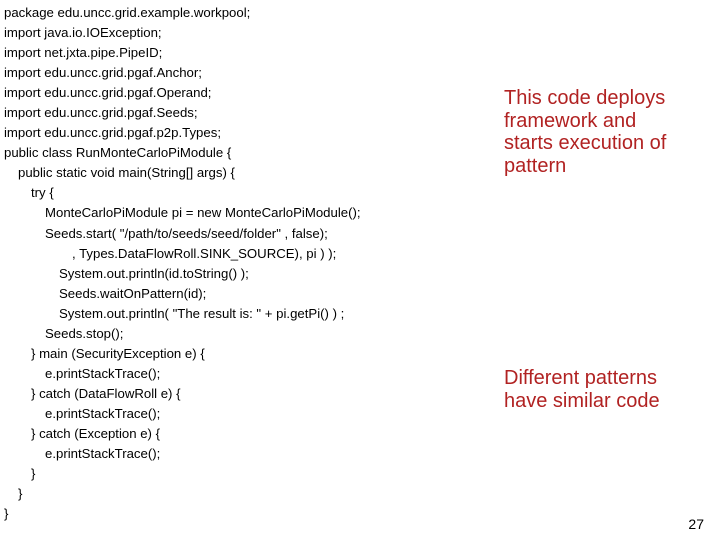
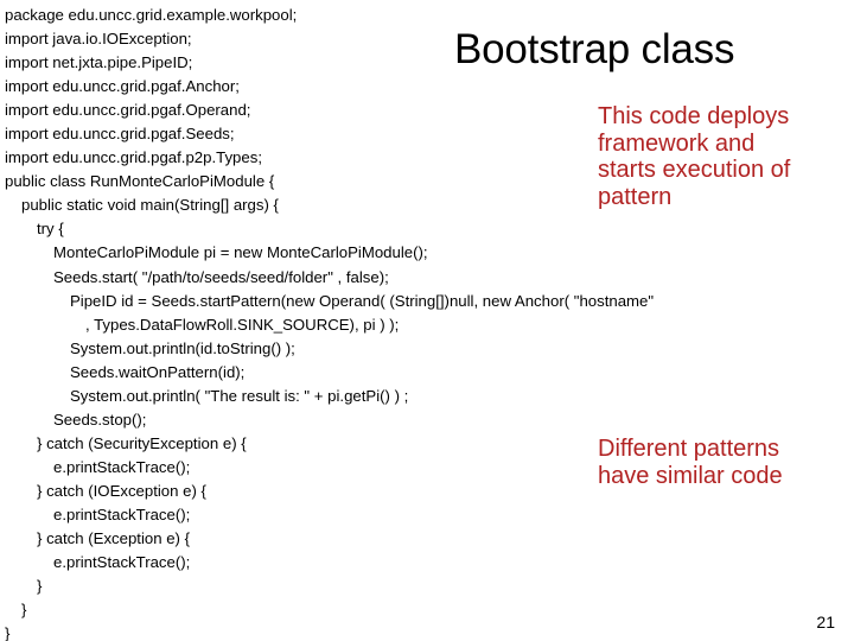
+ Bootstrap class
  package edu.uncc.grid.example.workpool;
  import java.io.IOException;
  import net.jxta.pipe.PipeID;
  import edu.uncc.grid.pgaf.Anchor;
  import edu.uncc.grid.pgaf.Operand;
  import edu.uncc.grid.pgaf.Seeds;
  import edu.uncc.grid.pgaf.p2p.Types;
  public class RunMonteCarloPiModule {
  public static void main(String[] args) {
  try {
  MonteCarloPiModule pi = new MonteCarloPiModule();
  Seeds.start( "/path/to/seeds/seed/folder" , false);
+ PipeID id = Seeds.startPattern(new Operand( (String[])null, new Anchor( "hostname"
  , Types.DataFlowRoll.SINK_SOURCE), pi ) );
  System.out.println(id.toString() );
  Seeds.waitOnPattern(id);
  System.out.println( "The result is: " + pi.getPi() ) ;
  Seeds.stop();
- } main (SecurityException e) {
+ } catch (SecurityException e) {
  e.printStackTrace();
- } catch (DataFlowRoll e) {
+ } catch (IOException e) {
  e.printStackTrace();
  } catch (Exception e) {
  e.printStackTrace();
  }
  }
  }
  This code deploys
  framework and
  starts execution of
  pattern
  Different patterns
  have similar code
- 27
+ 21
